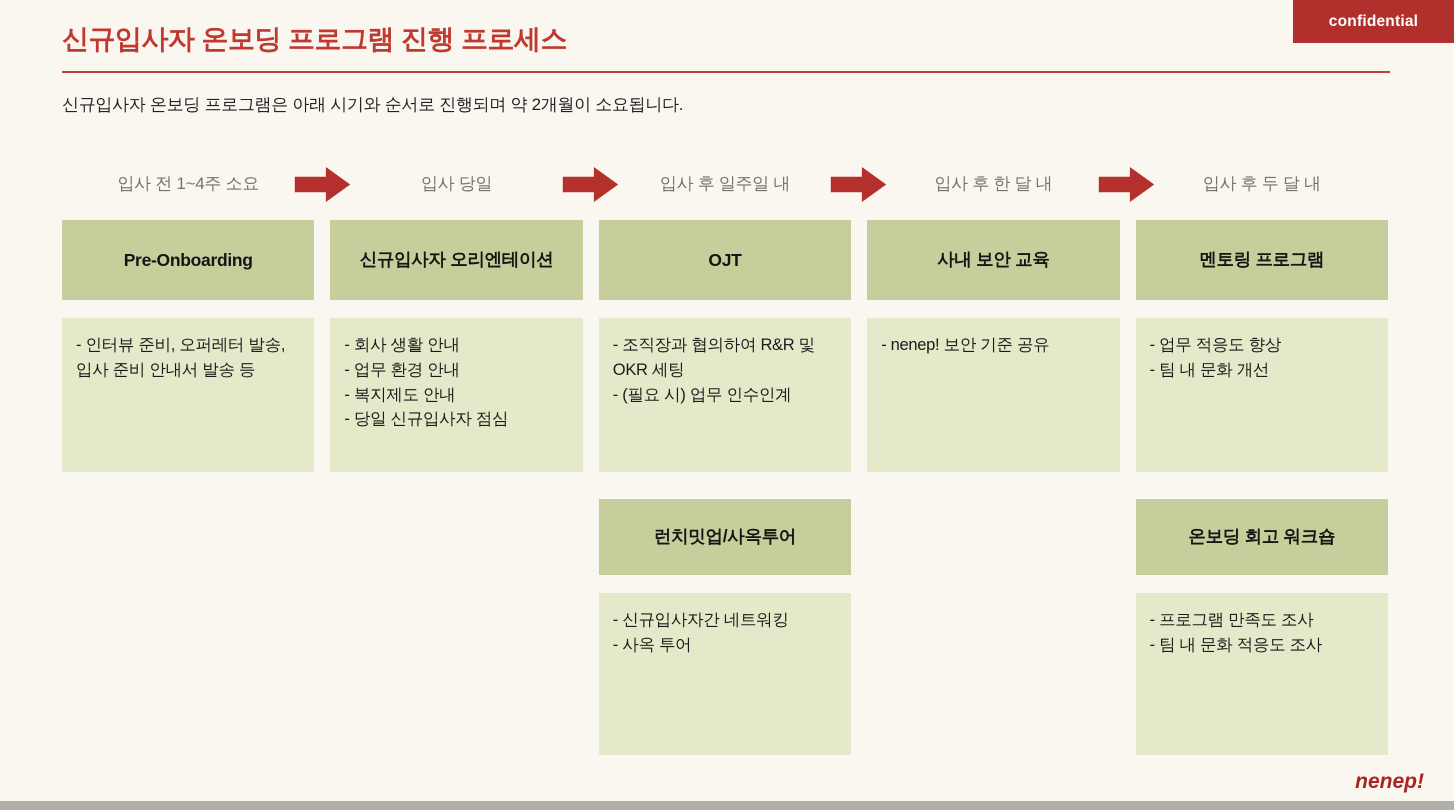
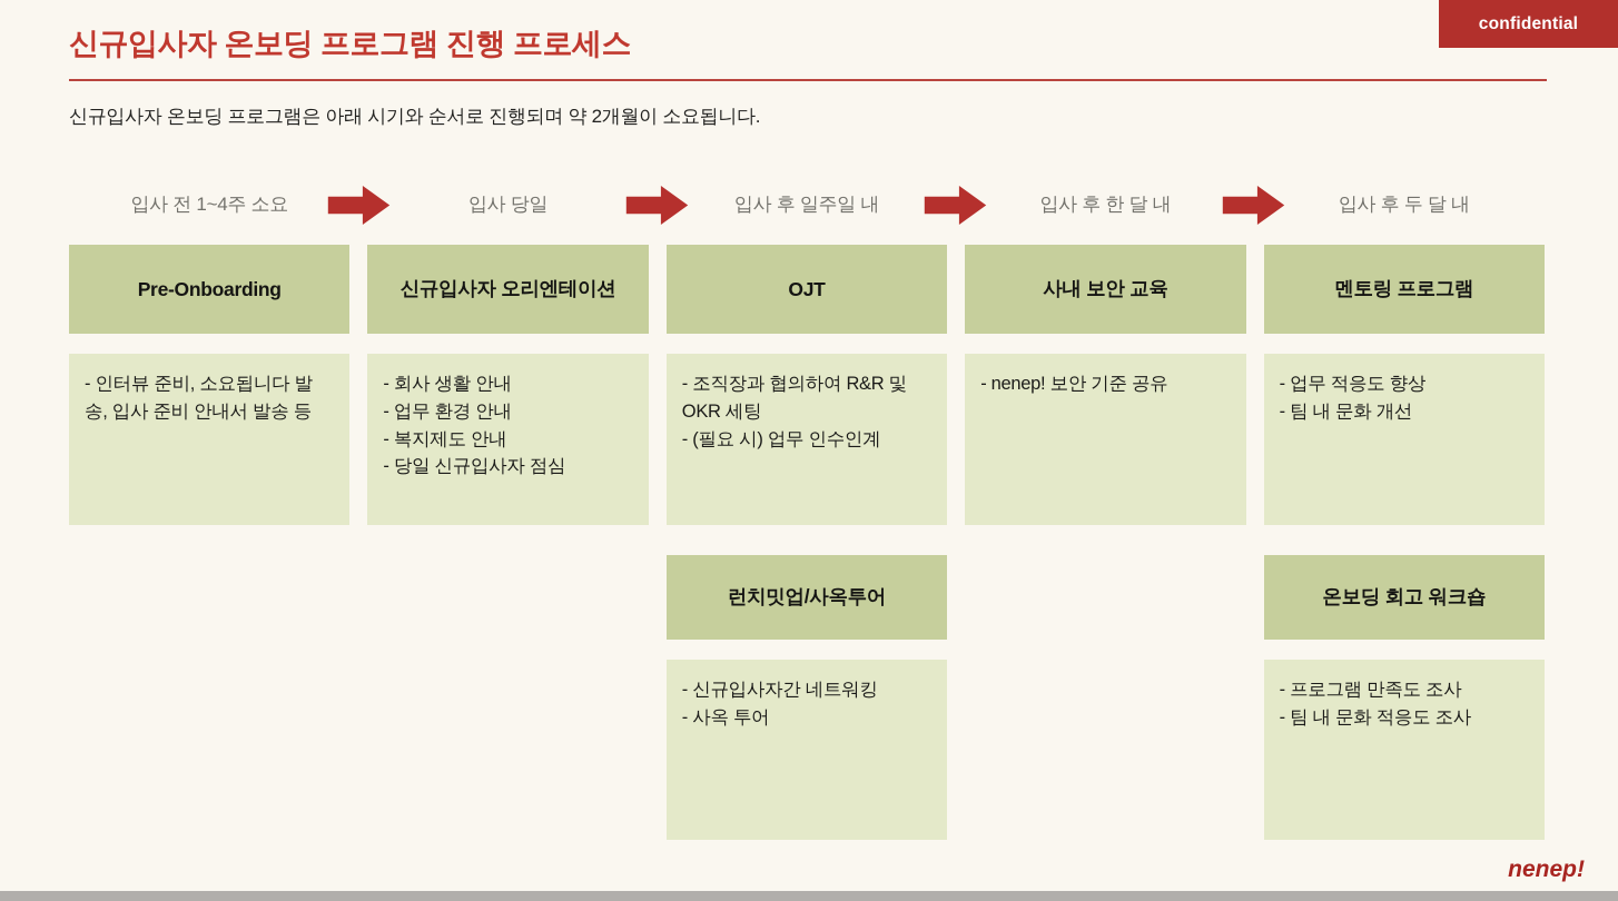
  confidential
  신규입사자 온보딩 프로그램 진행 프로세스
  신규입사자 온보딩 프로그램은 아래 시기와 순서로 진행되며 약 2개월이 소요됩니다.
  입사 전 1~4주 소요
  입사 당일
  입사 후 일주일 내
  입사 후 한 달 내
  입사 후 두 달 내
  Pre-Onboarding
  신규입사자 오리엔테이션
  OJT
  사내 보안 교육
  멘토링 프로그램
- - 인터뷰 준비, 오퍼레터 발송, 입사 준비 안내서 발송 등
+ - 인터뷰 준비, 소요됩니다 발송, 입사 준비 안내서 발송 등
  - 회사 생활 안내
  - 업무 환경 안내
  - 복지제도 안내
  - 당일 신규입사자 점심
  - 조직장과 협의하여 R&R 및 OKR 세팅
  - (필요 시) 업무 인수인계
  - nenep! 보안 기준 공유
  - 업무 적응도 향상
  - 팀 내 문화 개선
  런치밋업/사옥투어
  온보딩 회고 워크숍
  - 신규입사자간 네트워킹
  - 사옥 투어
  - 프로그램 만족도 조사
  - 팀 내 문화 적응도 조사
  nenep!
